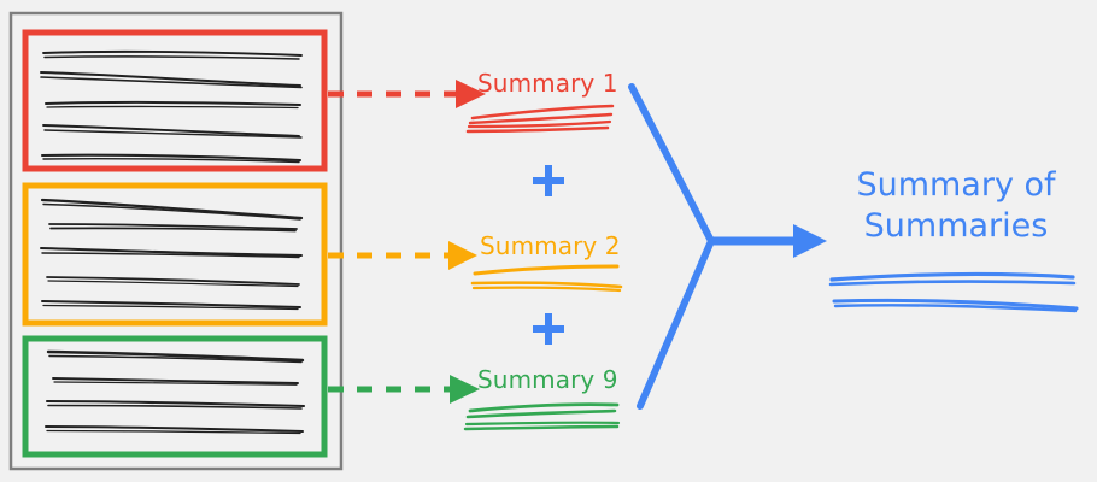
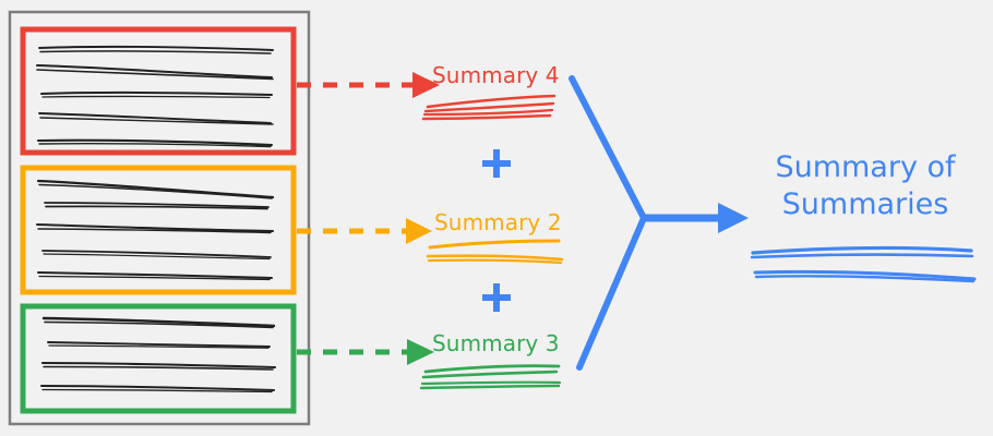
- Summary 1
+ Summary 4
  Summary 2
- Summary 9
+ Summary 3
  Summary of
  Summaries
